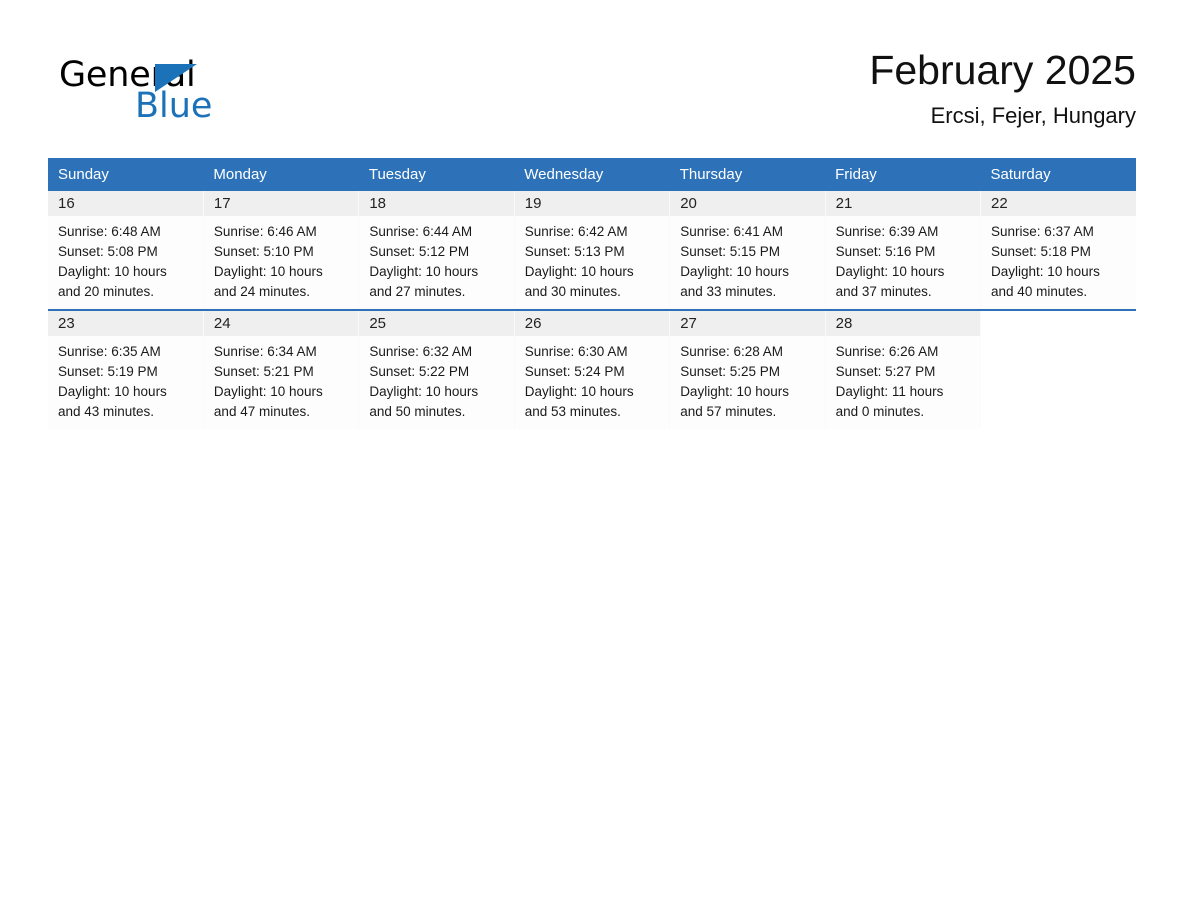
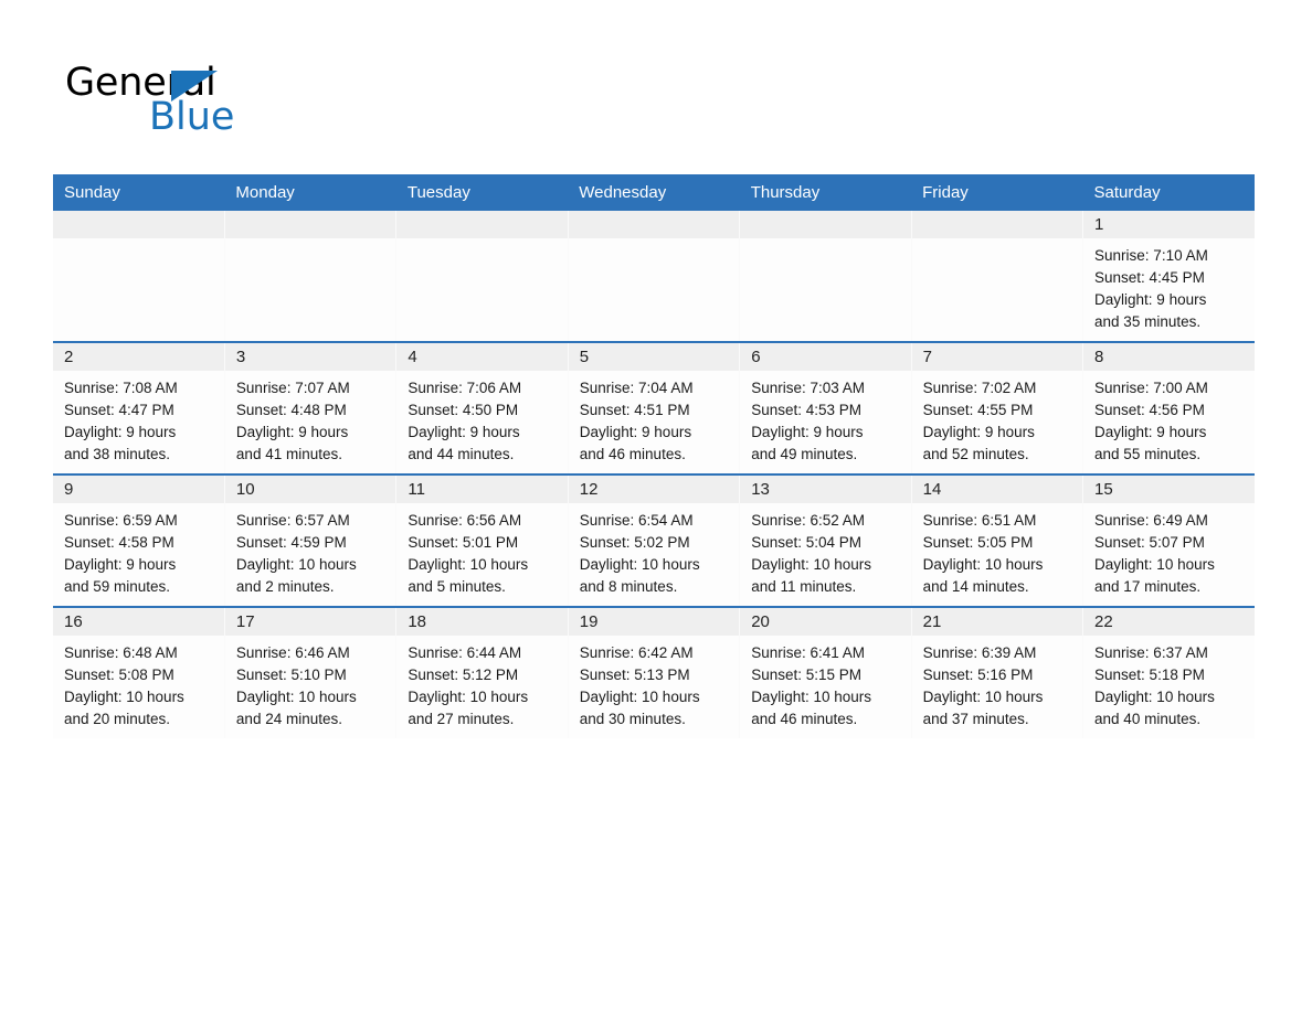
  General
  Blue
- February 2025
- Ercsi, Fejer, Hungary
  Sunday	Monday	Tuesday	Wednesday	Thursday	Friday	Saturday
+ 						1Sunrise: 7:10 AMSunset: 4:45 PMDaylight: 9 hoursand 35 minutes.
+ 2Sunrise: 7:08 AMSunset: 4:47 PMDaylight: 9 hoursand 38 minutes.	3Sunrise: 7:07 AMSunset: 4:48 PMDaylight: 9 hoursand 41 minutes.	4Sunrise: 7:06 AMSunset: 4:50 PMDaylight: 9 hoursand 44 minutes.	5Sunrise: 7:04 AMSunset: 4:51 PMDaylight: 9 hoursand 46 minutes.	6Sunrise: 7:03 AMSunset: 4:53 PMDaylight: 9 hoursand 49 minutes.	7Sunrise: 7:02 AMSunset: 4:55 PMDaylight: 9 hoursand 52 minutes.	8Sunrise: 7:00 AMSunset: 4:56 PMDaylight: 9 hoursand 55 minutes.
+ 9Sunrise: 6:59 AMSunset: 4:58 PMDaylight: 9 hoursand 59 minutes.	10Sunrise: 6:57 AMSunset: 4:59 PMDaylight: 10 hoursand 2 minutes.	11Sunrise: 6:56 AMSunset: 5:01 PMDaylight: 10 hoursand 5 minutes.	12Sunrise: 6:54 AMSunset: 5:02 PMDaylight: 10 hoursand 8 minutes.	13Sunrise: 6:52 AMSunset: 5:04 PMDaylight: 10 hoursand 11 minutes.	14Sunrise: 6:51 AMSunset: 5:05 PMDaylight: 10 hoursand 14 minutes.	15Sunrise: 6:49 AMSunset: 5:07 PMDaylight: 10 hoursand 17 minutes.
- 16Sunrise: 6:48 AMSunset: 5:08 PMDaylight: 10 hoursand 20 minutes.	17Sunrise: 6:46 AMSunset: 5:10 PMDaylight: 10 hoursand 24 minutes.	18Sunrise: 6:44 AMSunset: 5:12 PMDaylight: 10 hoursand 27 minutes.	19Sunrise: 6:42 AMSunset: 5:13 PMDaylight: 10 hoursand 30 minutes.	20Sunrise: 6:41 AMSunset: 5:15 PMDaylight: 10 hoursand 33 minutes.	21Sunrise: 6:39 AMSunset: 5:16 PMDaylight: 10 hoursand 37 minutes.	22Sunrise: 6:37 AMSunset: 5:18 PMDaylight: 10 hoursand 40 minutes.
+ 16Sunrise: 6:48 AMSunset: 5:08 PMDaylight: 10 hoursand 20 minutes.	17Sunrise: 6:46 AMSunset: 5:10 PMDaylight: 10 hoursand 24 minutes.	18Sunrise: 6:44 AMSunset: 5:12 PMDaylight: 10 hoursand 27 minutes.	19Sunrise: 6:42 AMSunset: 5:13 PMDaylight: 10 hoursand 30 minutes.	20Sunrise: 6:41 AMSunset: 5:15 PMDaylight: 10 hoursand 46 minutes.	21Sunrise: 6:39 AMSunset: 5:16 PMDaylight: 10 hoursand 37 minutes.	22Sunrise: 6:37 AMSunset: 5:18 PMDaylight: 10 hoursand 40 minutes.
- 23Sunrise: 6:35 AMSunset: 5:19 PMDaylight: 10 hoursand 43 minutes.	24Sunrise: 6:34 AMSunset: 5:21 PMDaylight: 10 hoursand 47 minutes.	25Sunrise: 6:32 AMSunset: 5:22 PMDaylight: 10 hoursand 50 minutes.	26Sunrise: 6:30 AMSunset: 5:24 PMDaylight: 10 hoursand 53 minutes.	27Sunrise: 6:28 AMSunset: 5:25 PMDaylight: 10 hoursand 57 minutes.	28Sunrise: 6:26 AMSunset: 5:27 PMDaylight: 11 hoursand 0 minutes.
